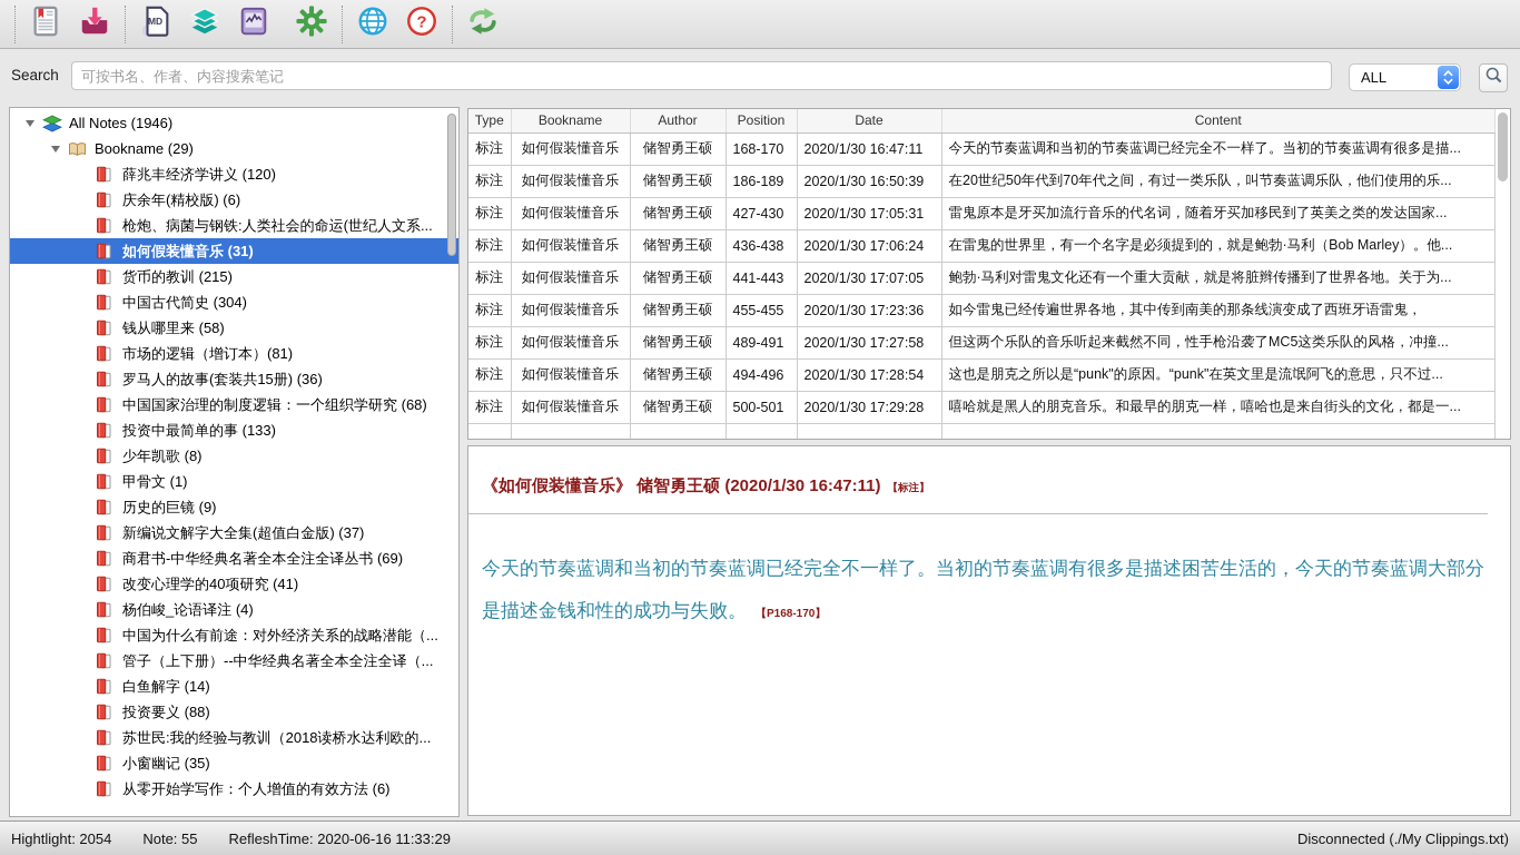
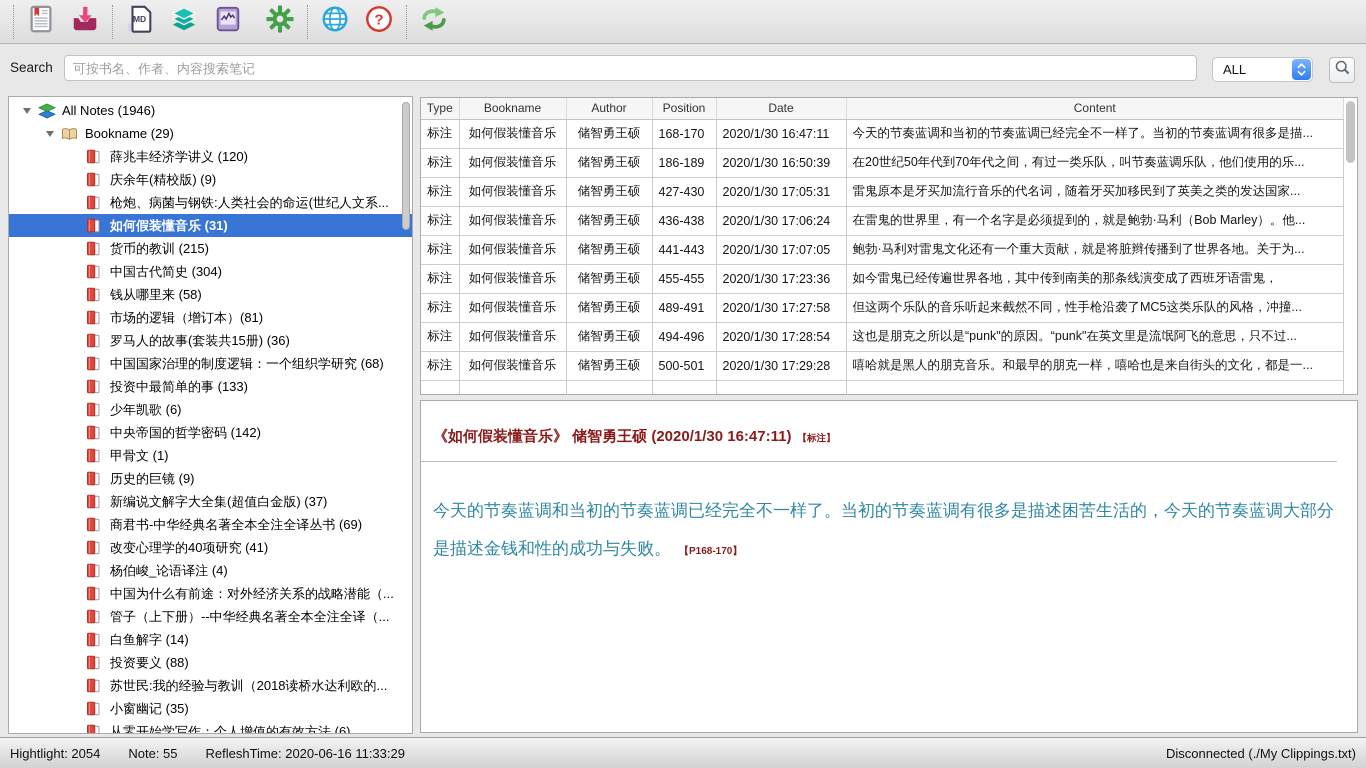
  MD
  ?
  Search
  可按书名、作者、内容搜索笔记
  ALL
  All Notes (1946)
  Bookname (29)
  薛兆丰经济学讲义 (120)
- 庆余年(精校版) (6)
+ 庆余年(精校版) (9)
  枪炮、病菌与钢铁:人类社会的命运(世纪人文系...
  如何假装懂音乐 (31)
  货币的教训 (215)
  中国古代简史 (304)
  钱从哪里来 (58)
  市场的逻辑（增订本）(81)
  罗马人的故事(套装共15册) (36)
  中国国家治理的制度逻辑：一个组织学研究 (68)
  投资中最简单的事 (133)
- 少年凯歌 (8)
+ 少年凯歌 (6)
+ 中央帝国的哲学密码 (142)
  甲骨文 (1)
  历史的巨镜 (9)
  新编说文解字大全集(超值白金版) (37)
  商君书-中华经典名著全本全注全译丛书 (69)
  改变心理学的40项研究 (41)
  杨伯峻_论语译注 (4)
  中国为什么有前途：对外经济关系的战略潜能（...
  管子（上下册）--中华经典名著全本全注全译（...
  白鱼解字 (14)
  投资要义 (88)
  苏世民:我的经验与教训（2018读桥水达利欧的...
  小窗幽记 (35)
  从零开始学写作：个人增值的有效方法 (6)
  Type	Bookname	Author	Position	Date	Content
  标注	如何假装懂音乐	储智勇王硕	168-170	2020/1/30 16:47:11	今天的节奏蓝调和当初的节奏蓝调已经完全不一样了。当初的节奏蓝调有很多是描...
  标注	如何假装懂音乐	储智勇王硕	186-189	2020/1/30 16:50:39	在20世纪50年代到70年代之间，有过一类乐队，叫节奏蓝调乐队，他们使用的乐...
  标注	如何假装懂音乐	储智勇王硕	427-430	2020/1/30 17:05:31	雷鬼原本是牙买加流行音乐的代名词，随着牙买加移民到了英美之类的发达国家...
  标注	如何假装懂音乐	储智勇王硕	436-438	2020/1/30 17:06:24	在雷鬼的世界里，有一个名字是必须提到的，就是鲍勃·马利（Bob Marley）。他...
  标注	如何假装懂音乐	储智勇王硕	441-443	2020/1/30 17:07:05	鲍勃·马利对雷鬼文化还有一个重大贡献，就是将脏辫传播到了世界各地。关于为...
  标注	如何假装懂音乐	储智勇王硕	455-455	2020/1/30 17:23:36	如今雷鬼已经传遍世界各地，其中传到南美的那条线演变成了西班牙语雷鬼，
  标注	如何假装懂音乐	储智勇王硕	489-491	2020/1/30 17:27:58	但这两个乐队的音乐听起来截然不同，性手枪沿袭了MC5这类乐队的风格，冲撞...
  标注	如何假装懂音乐	储智勇王硕	494-496	2020/1/30 17:28:54	这也是朋克之所以是“punk"的原因。“punk"在英文里是流氓阿飞的意思，只不过...
  标注	如何假装懂音乐	储智勇王硕	500-501	2020/1/30 17:29:28	嘻哈就是黑人的朋克音乐。和最早的朋克一样，嘻哈也是来自街头的文化，都是一...
  《如何假装懂音乐》 储智勇王硕 (2020/1/30 16:47:11) 【标注】
  今天的节奏蓝调和当初的节奏蓝调已经完全不一样了。当初的节奏蓝调有很多是描述困苦生活的，今天的节奏蓝调大部分是描述金钱和性的成功与失败。 【P168-170】
  Hightlight: 2054
  Note: 55
  RefleshTime: 2020-06-16 11:33:29
  Disconnected (./My Clippings.txt)
